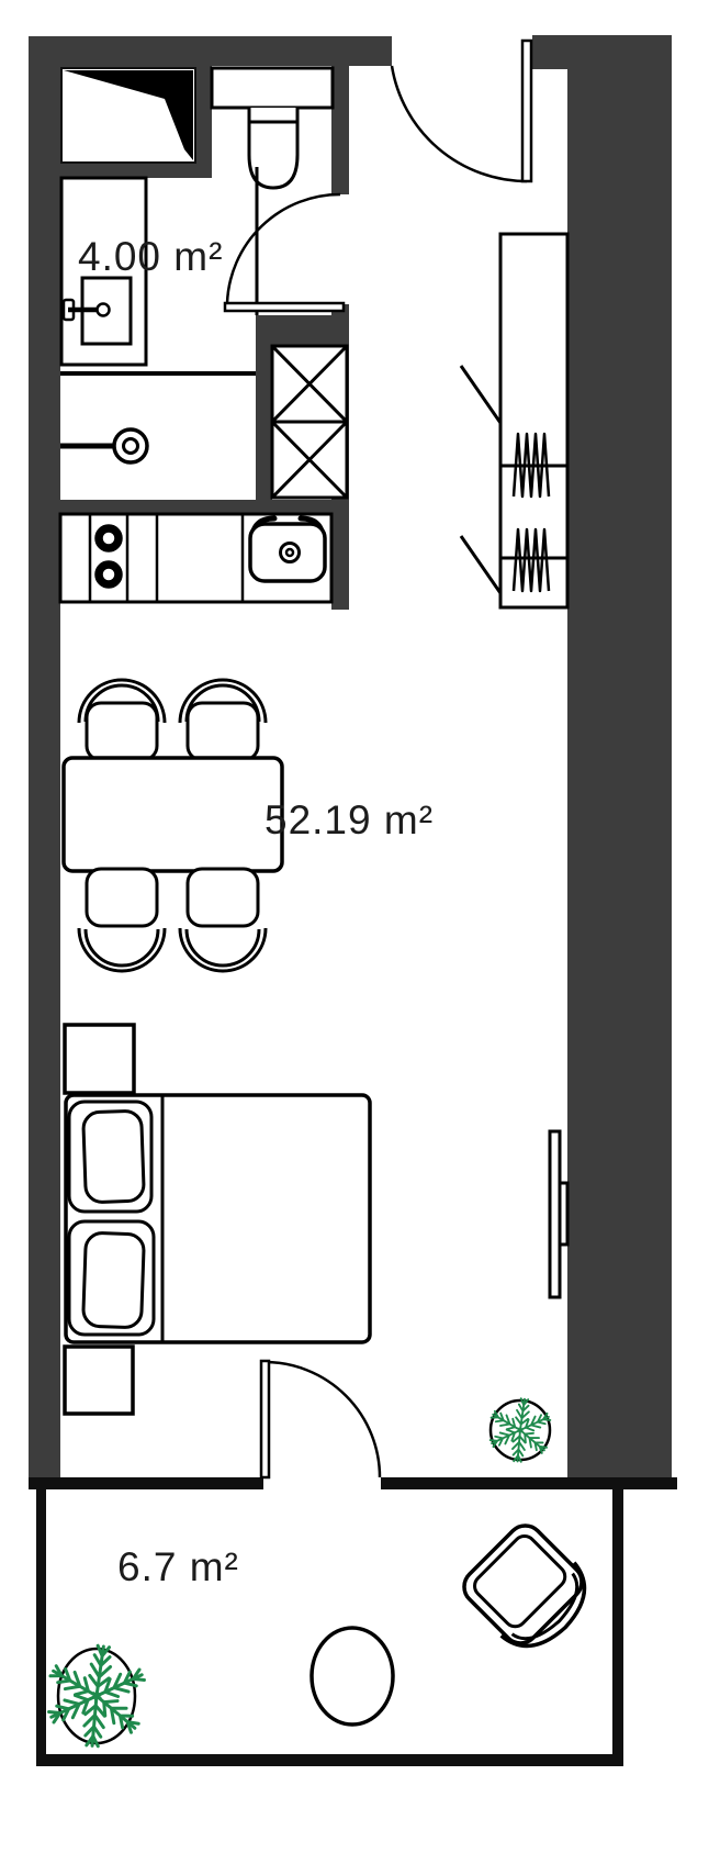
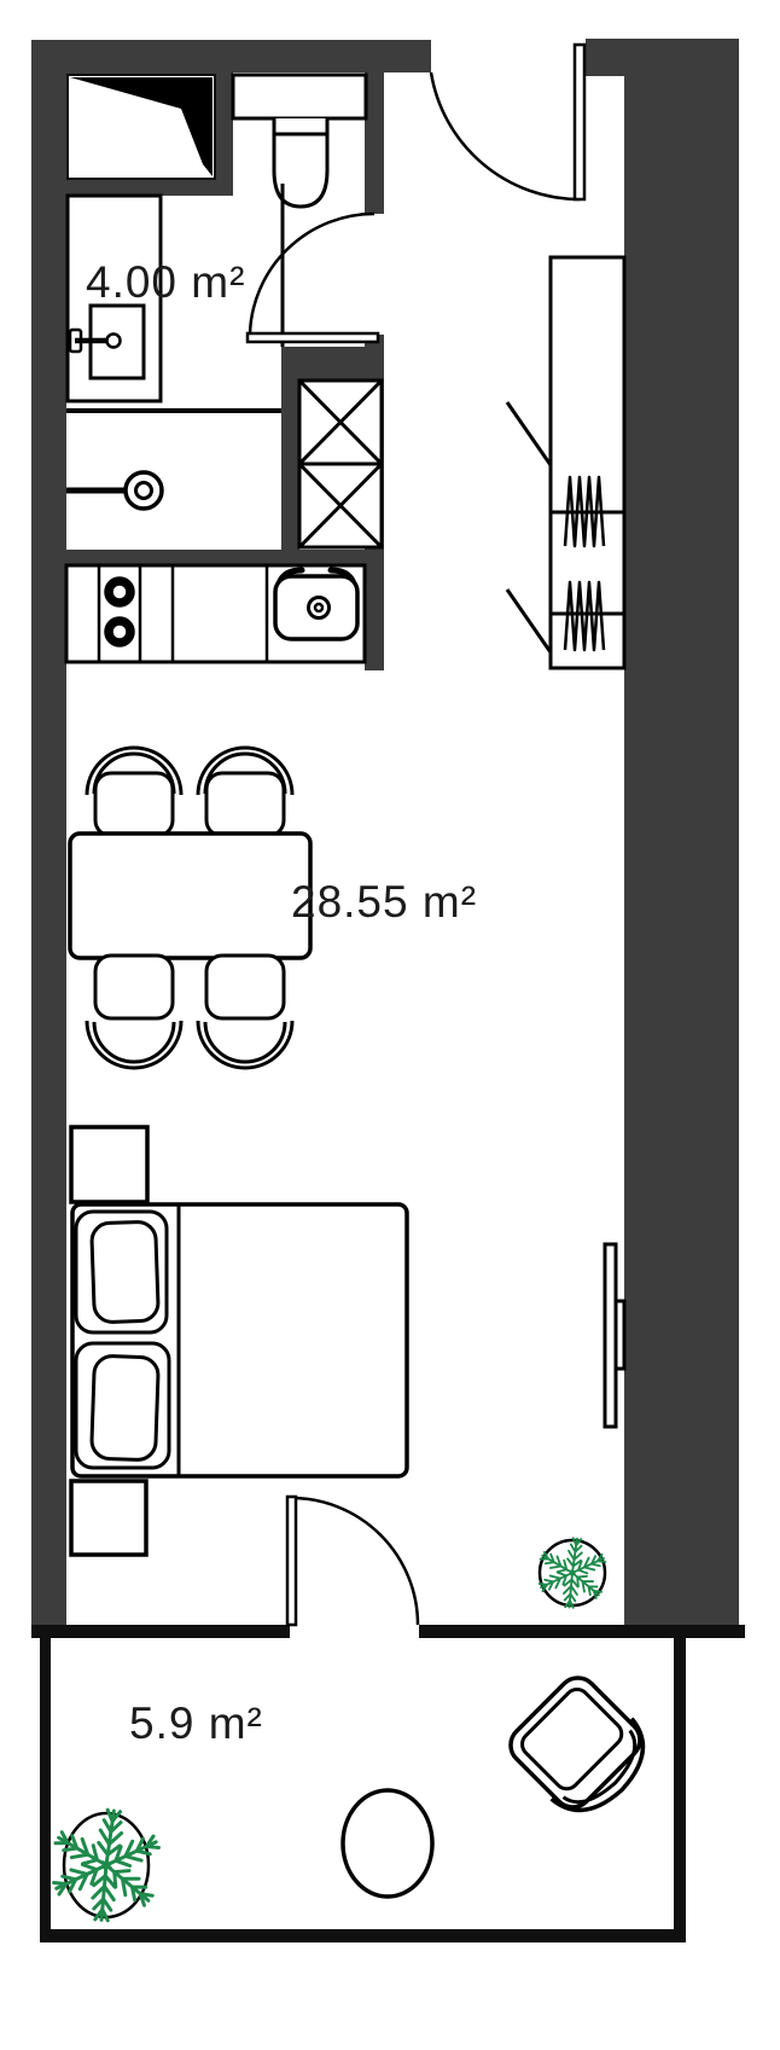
  4.00 m²
- 52.19 m²
+ 28.55 m²
- 6.7 m²
+ 5.9 m²
